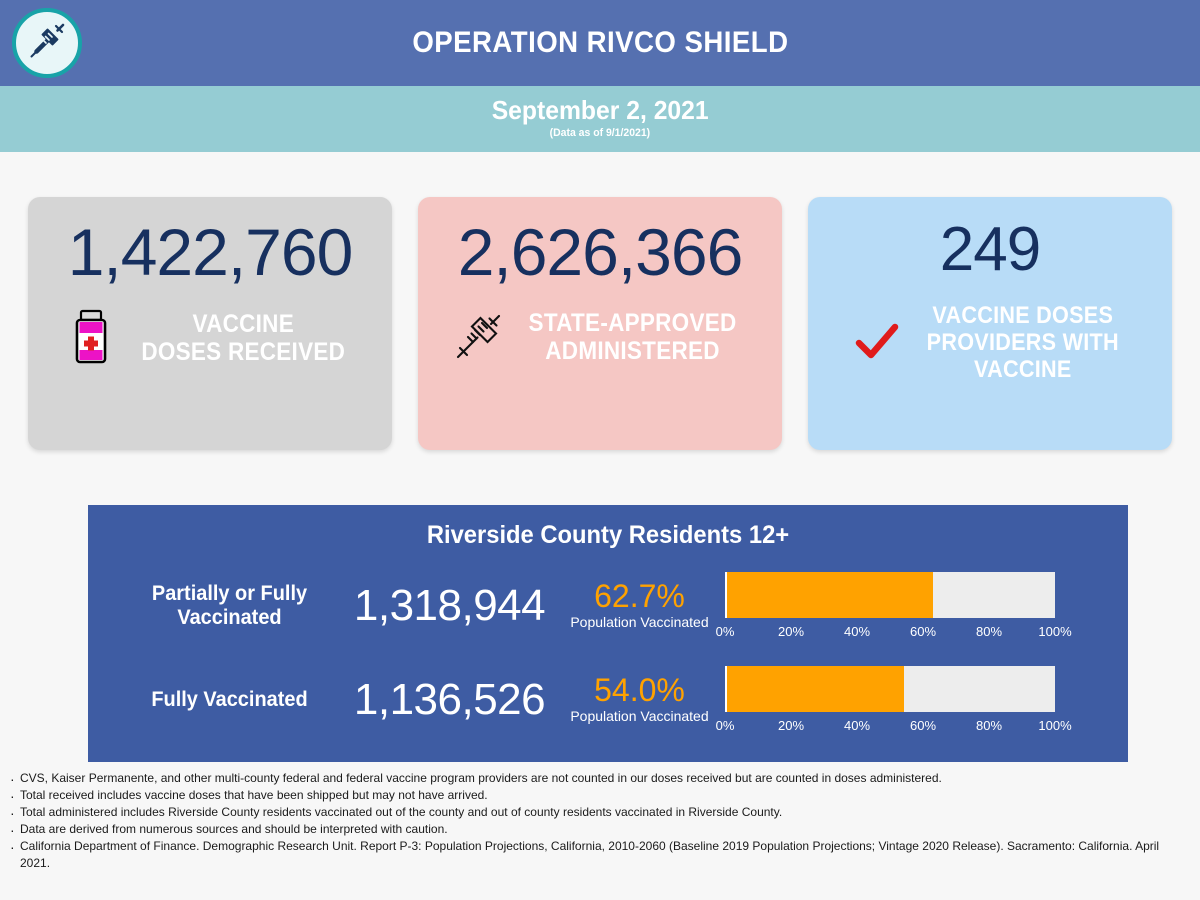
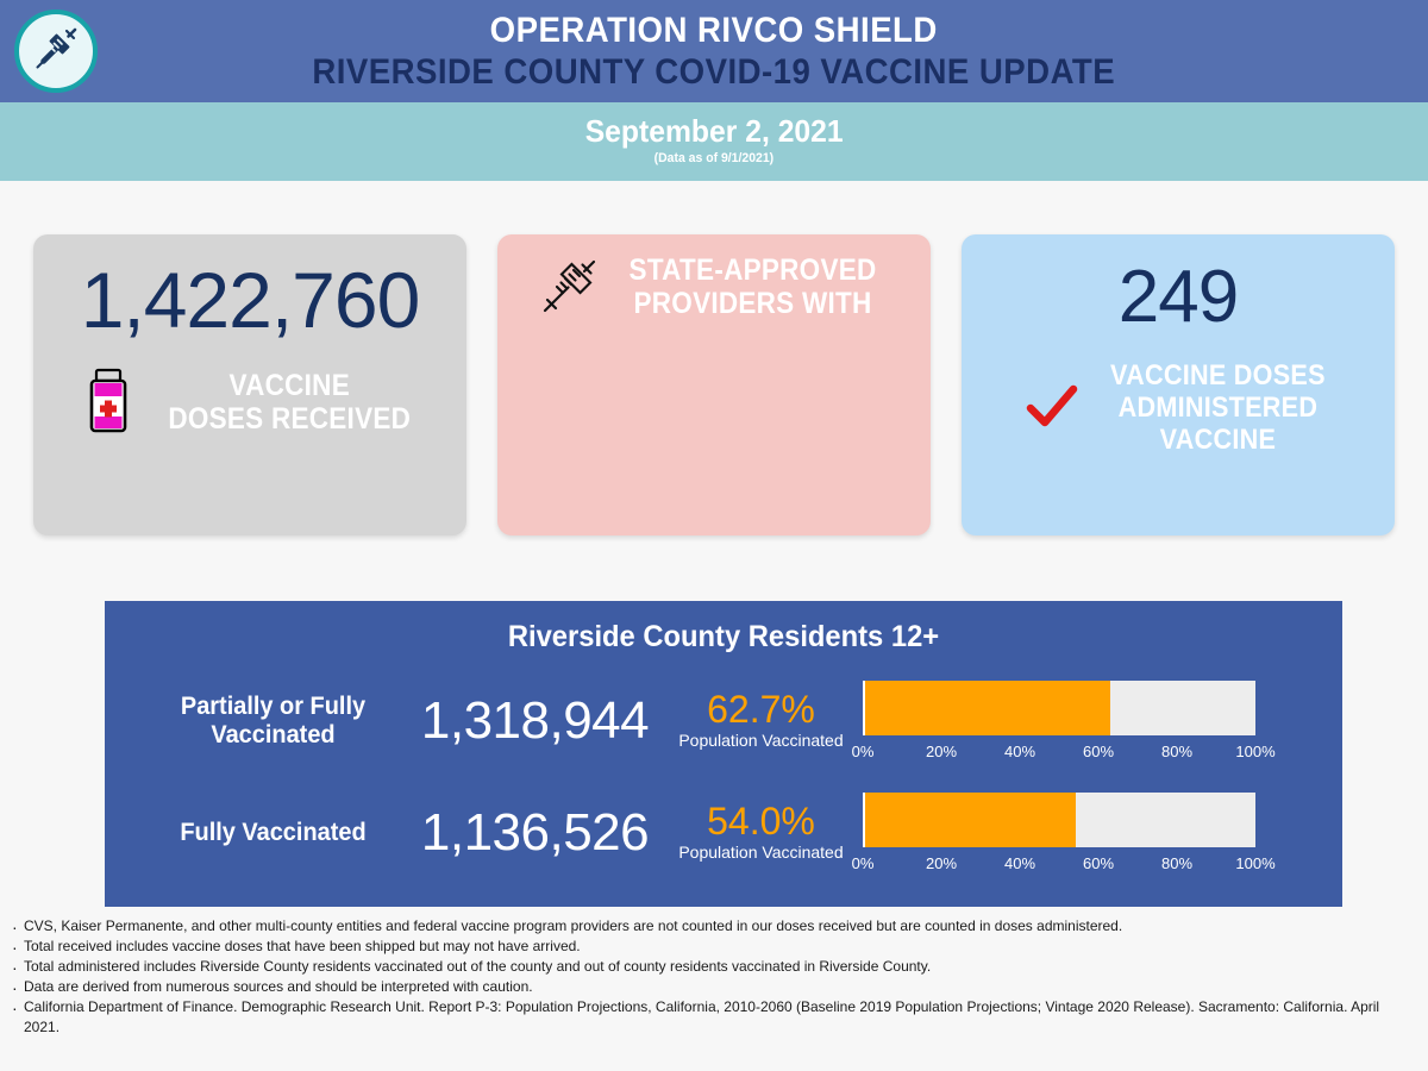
  OPERATION RIVCO SHIELD
+ RIVERSIDE COUNTY COVID-19 VACCINE UPDATE
  September 2, 2021
  (Data as of 9/1/2021)
  1,422,760
  VACCINE
  DOSES RECEIVED
- 2,626,366
  STATE-APPROVED
- ADMINISTERED
+ PROVIDERS WITH
  249
  VACCINE DOSES
- PROVIDERS WITH
+ ADMINISTERED
  VACCINE
  Riverside County Residents 12+
  Partially or Fully
  Vaccinated
  1,318,944
  62.7%
  Population Vaccinated
  0%
  20%
  40%
  60%
  80%
  100%
  Fully Vaccinated
  1,136,526
  54.0%
  Population Vaccinated
  0%
  20%
  40%
  60%
  80%
  100%
- CVS, Kaiser Permanente, and other multi-county federal and federal vaccine program providers are not counted in our doses received but are counted in doses administered.
+ CVS, Kaiser Permanente, and other multi-county entities and federal vaccine program providers are not counted in our doses received but are counted in doses administered.
  Total received includes vaccine doses that have been shipped but may not have arrived.
  Total administered includes Riverside County residents vaccinated out of the county and out of county residents vaccinated in Riverside County.
  Data are derived from numerous sources and should be interpreted with caution.
  California Department of Finance. Demographic Research Unit. Report P-3: Population Projections, California, 2010-2060 (Baseline 2019 Population Projections; Vintage 2020 Release). Sacramento: California. April 2021.
